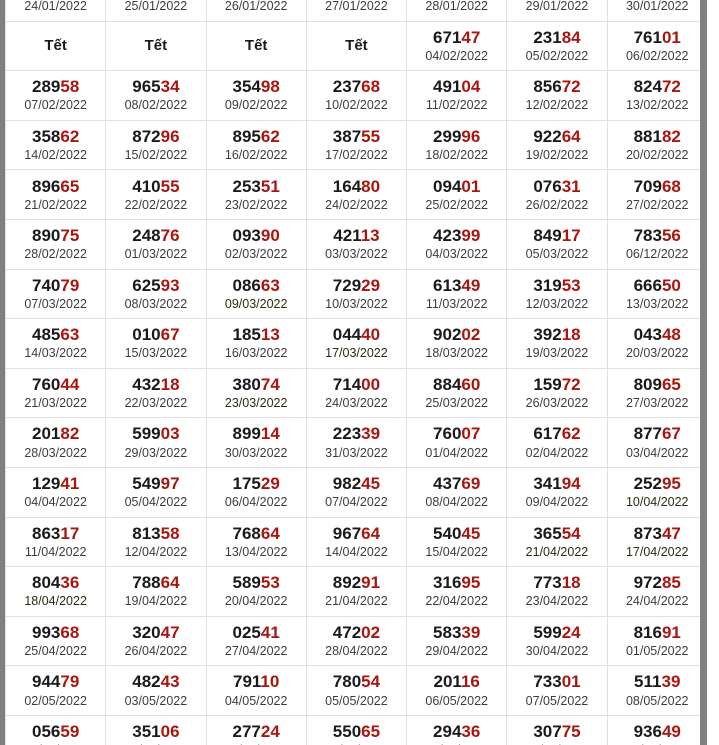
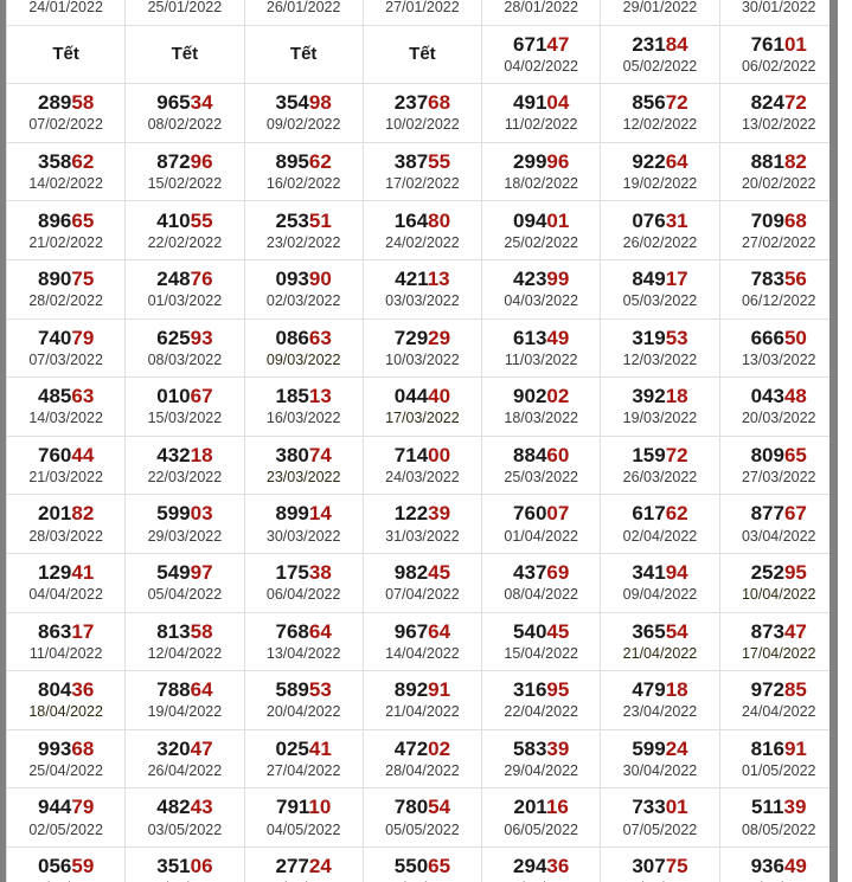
  24/01/2022	25/01/2022	26/01/2022	27/01/2022	28/01/2022	29/01/2022	30/01/2022
  Tết	Tết	Tết	Tết	6714704/02/2022	2318405/02/2022	7610106/02/2022
  2895807/02/2022	9653408/02/2022	3549809/02/2022	2376810/02/2022	4910411/02/2022	8567212/02/2022	8247213/02/2022
  3586214/02/2022	8729615/02/2022	8956216/02/2022	3875517/02/2022	2999618/02/2022	9226419/02/2022	8818220/02/2022
  8966521/02/2022	4105522/02/2022	2535123/02/2022	1648024/02/2022	0940125/02/2022	0763126/02/2022	7096827/02/2022
  8907528/02/2022	2487601/03/2022	0939002/03/2022	4211303/03/2022	4239904/03/2022	8491705/03/2022	7835606/12/2022
  7407907/03/2022	6259308/03/2022	0866309/03/2022	7292910/03/2022	6134911/03/2022	3195312/03/2022	6665013/03/2022
  4856314/03/2022	0106715/03/2022	1851316/03/2022	0444017/03/2022	9020218/03/2022	3921819/03/2022	0434820/03/2022
  7604421/03/2022	4321822/03/2022	3807423/03/2022	7140024/03/2022	8846025/03/2022	1597226/03/2022	8096527/03/2022
- 2018228/03/2022	5990329/03/2022	8991430/03/2022	2233931/03/2022	7600701/04/2022	6176202/04/2022	8776703/04/2022
+ 2018228/03/2022	5990329/03/2022	8991430/03/2022	1223931/03/2022	7600701/04/2022	6176202/04/2022	8776703/04/2022
- 1294104/04/2022	5499705/04/2022	1752906/04/2022	9824507/04/2022	4376908/04/2022	3419409/04/2022	2529510/04/2022
+ 1294104/04/2022	5499705/04/2022	1753806/04/2022	9824507/04/2022	4376908/04/2022	3419409/04/2022	2529510/04/2022
  8631711/04/2022	8135812/04/2022	7686413/04/2022	9676414/04/2022	5404515/04/2022	3655421/04/2022	8734717/04/2022
- 8043618/04/2022	7886419/04/2022	5895320/04/2022	8929121/04/2022	3169522/04/2022	7731823/04/2022	9728524/04/2022
+ 8043618/04/2022	7886419/04/2022	5895320/04/2022	8929121/04/2022	3169522/04/2022	4791823/04/2022	9728524/04/2022
  9936825/04/2022	3204726/04/2022	0254127/04/2022	4720228/04/2022	5833929/04/2022	5992430/04/2022	8169101/05/2022
  9447902/05/2022	4824303/05/2022	7911004/05/2022	7805405/05/2022	2011606/05/2022	7330107/05/2022	5113908/05/2022
